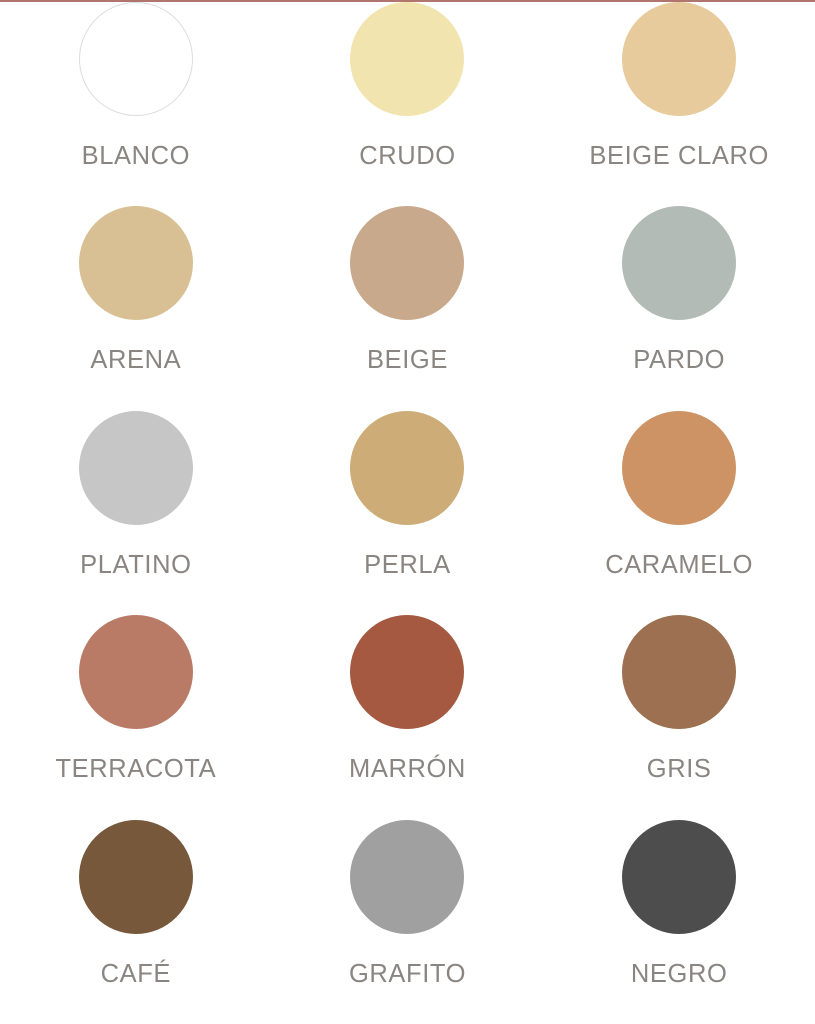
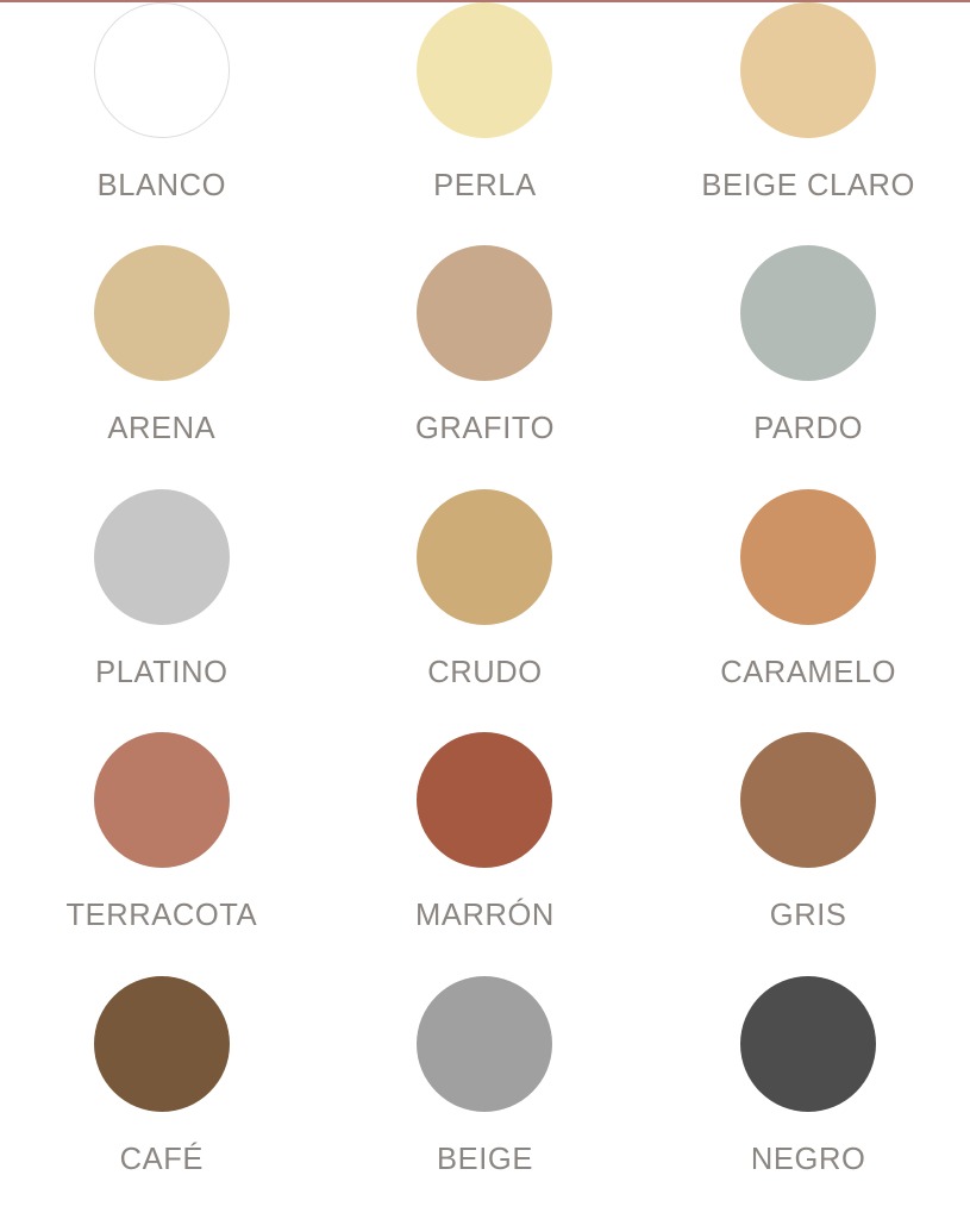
  BLANCO
- CRUDO
+ PERLA
  BEIGE CLARO
  ARENA
- BEIGE
+ GRAFITO
  PARDO
  PLATINO
- PERLA
+ CRUDO
  CARAMELO
  TERRACOTA
  MARRÓN
  GRIS
  CAFÉ
- GRAFITO
+ BEIGE
  NEGRO
